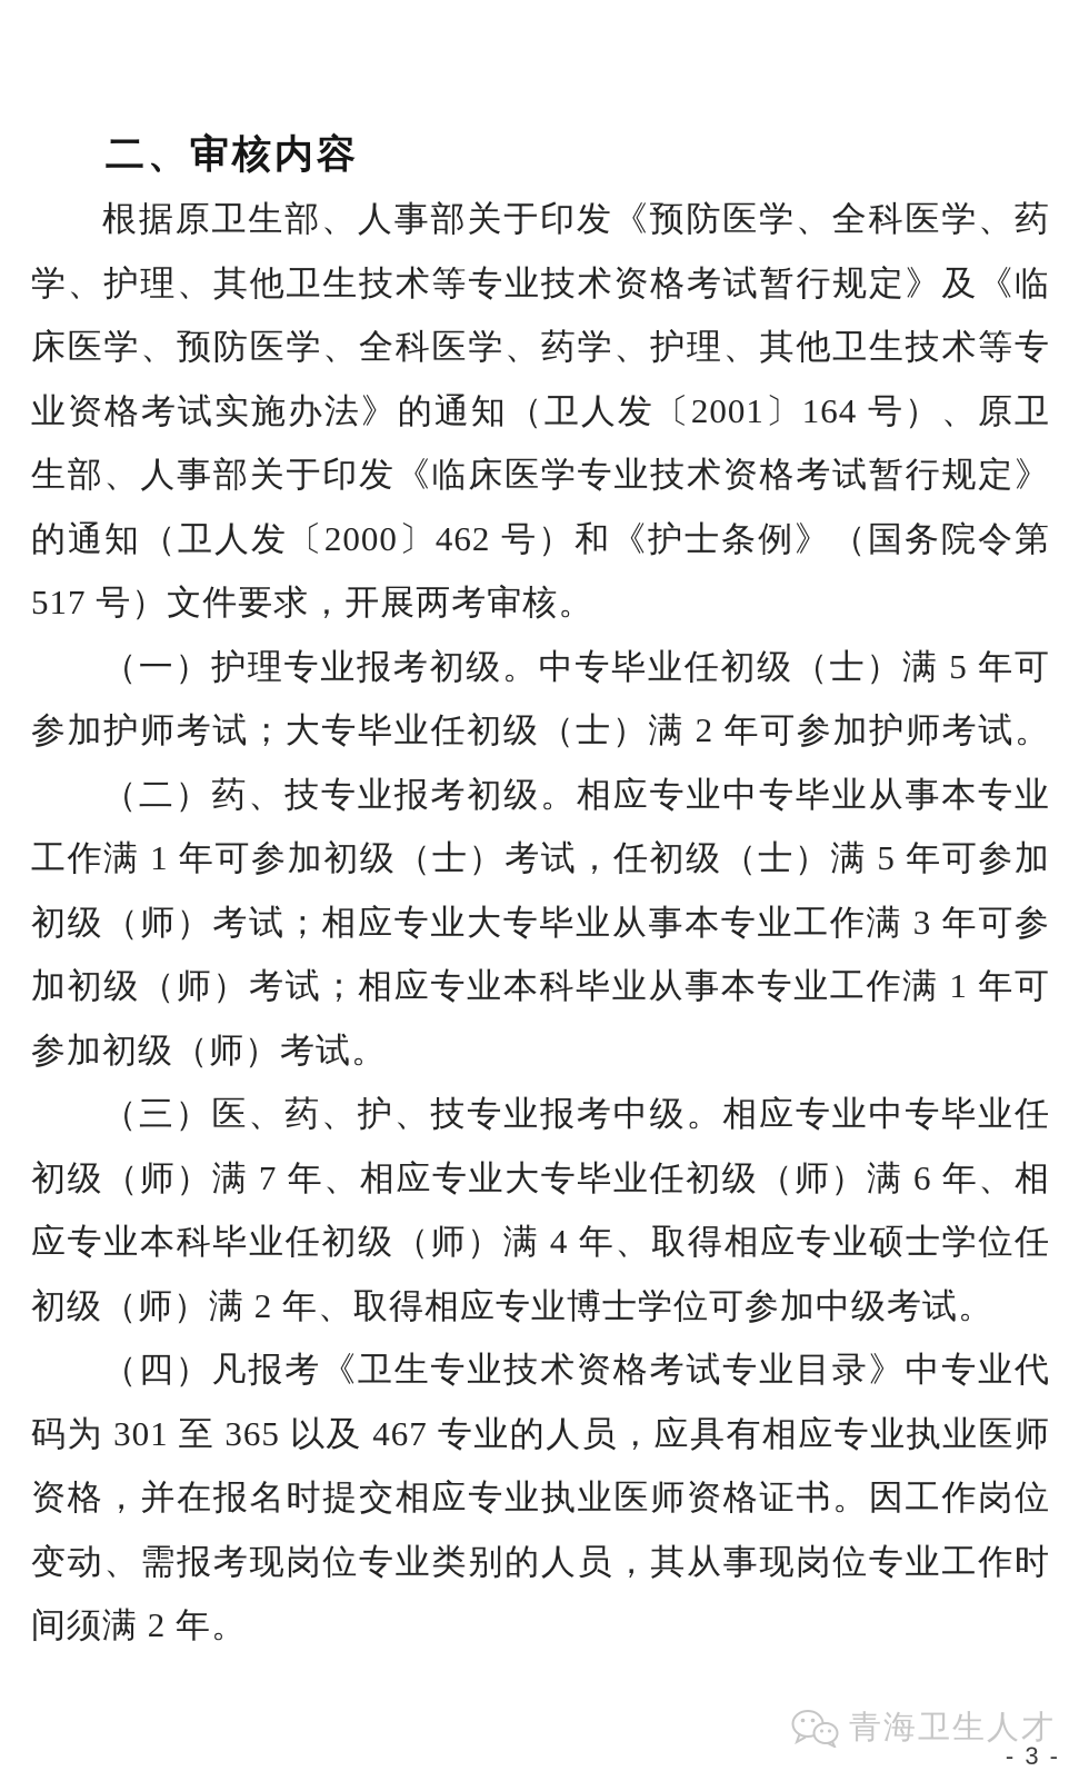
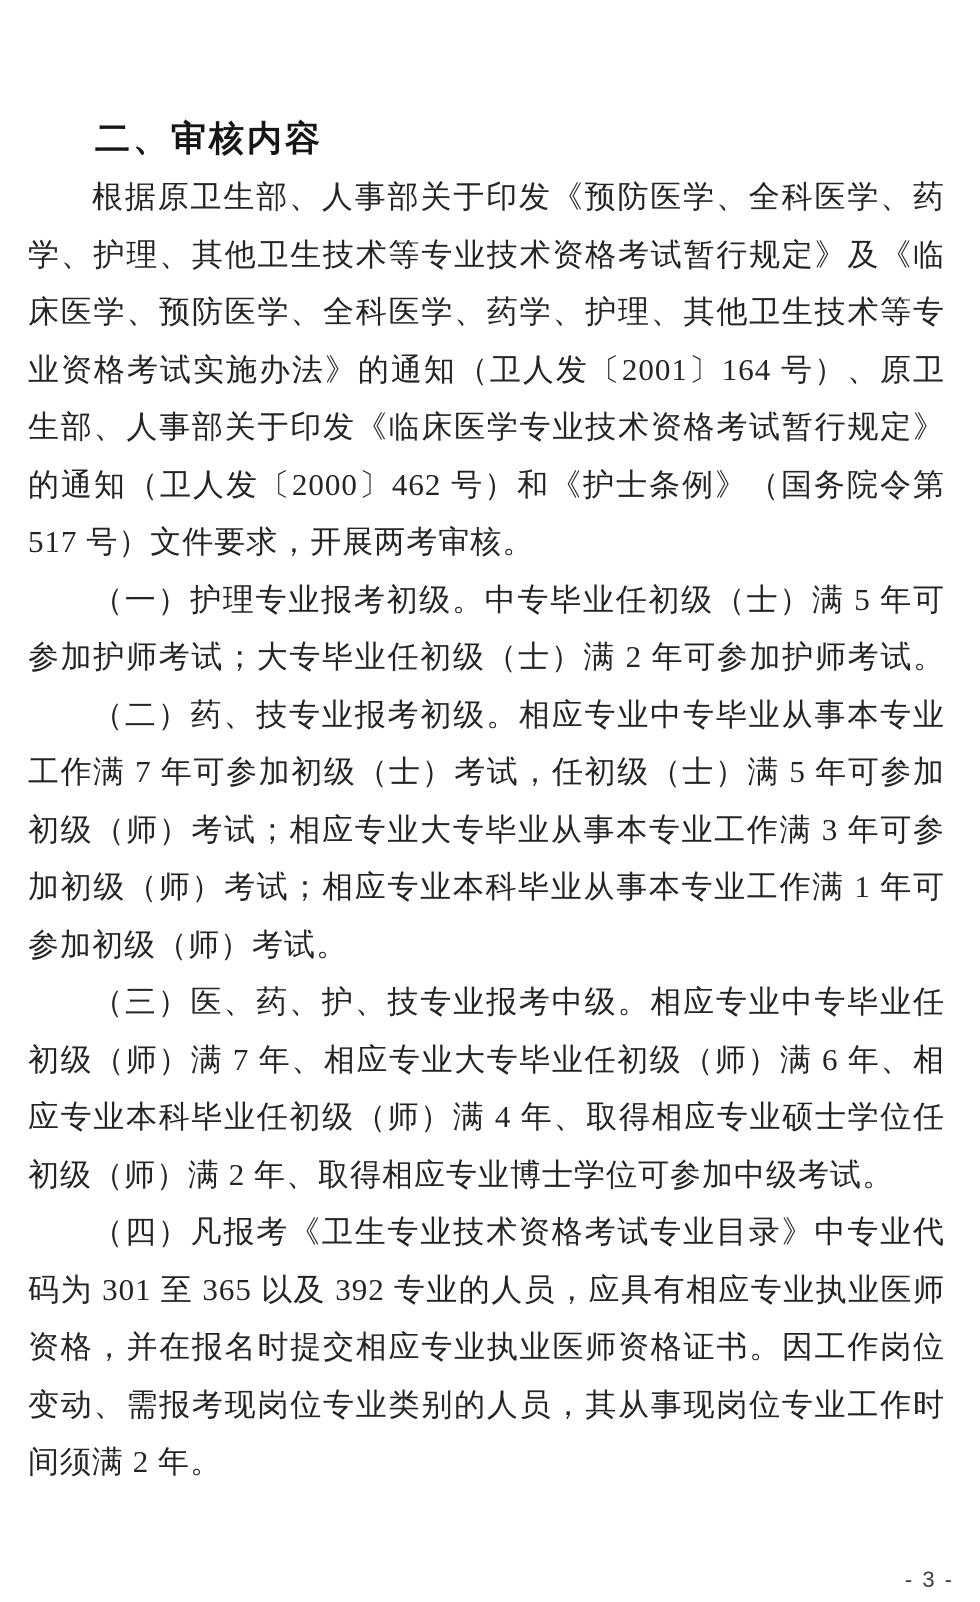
  二、审核内容
  根据原卫生部、人事部关于印发《预防医学、全科医学、药
  学、护理、其他卫生技术等专业技术资格考试暂行规定》及《临
  床医学、预防医学、全科医学、药学、护理、其他卫生技术等专
  业资格考试实施办法》的通知（卫人发〔2001〕164 号）、原卫
  生部、人事部关于印发《临床医学专业技术资格考试暂行规定》
  的通知（卫人发〔2000〕462 号）和《护士条例》（国务院令第
  517 号）文件要求，开展两考审核。
  （一）护理专业报考初级。中专毕业任初级（士）满 5 年可
  参加护师考试；大专毕业任初级（士）满 2 年可参加护师考试。
  （二）药、技专业报考初级。相应专业中专毕业从事本专业
- 工作满 1 年可参加初级（士）考试，任初级（士）满 5 年可参加
+ 工作满 7 年可参加初级（士）考试，任初级（士）满 5 年可参加
  初级（师）考试；相应专业大专毕业从事本专业工作满 3 年可参
  加初级（师）考试；相应专业本科毕业从事本专业工作满 1 年可
  参加初级（师）考试。
  （三）医、药、护、技专业报考中级。相应专业中专毕业任
  初级（师）满 7 年、相应专业大专毕业任初级（师）满 6 年、相
  应专业本科毕业任初级（师）满 4 年、取得相应专业硕士学位任
  初级（师）满 2 年、取得相应专业博士学位可参加中级考试。
  （四）凡报考《卫生专业技术资格考试专业目录》中专业代
- 码为 301 至 365 以及 467 专业的人员，应具有相应专业执业医师
+ 码为 301 至 365 以及 392 专业的人员，应具有相应专业执业医师
  资格，并在报名时提交相应专业执业医师资格证书。因工作岗位
  变动、需报考现岗位专业类别的人员，其从事现岗位专业工作时
  间须满 2 年。
- 青海卫生人才
  - 3 -
